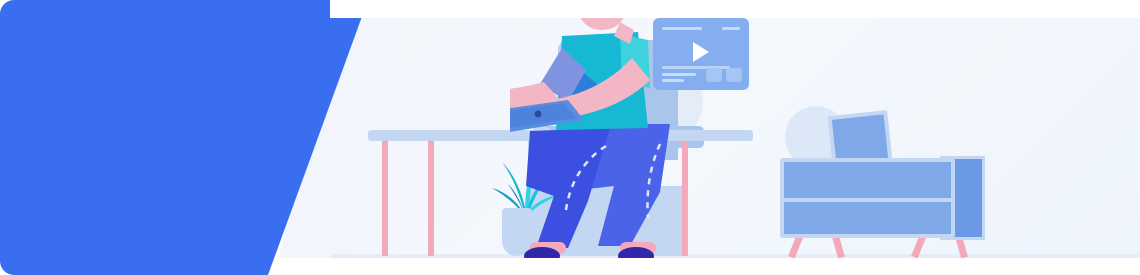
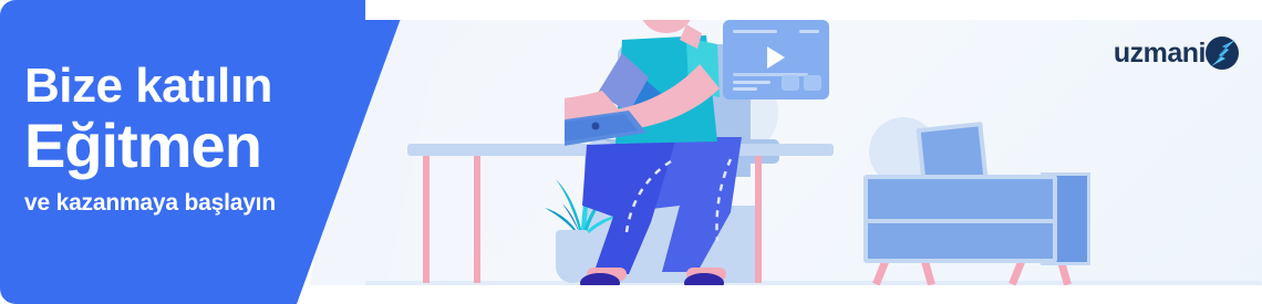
+ Bize katılın
+ Eğitmen
+ ve kazanmaya başlayın
+ uzmani
